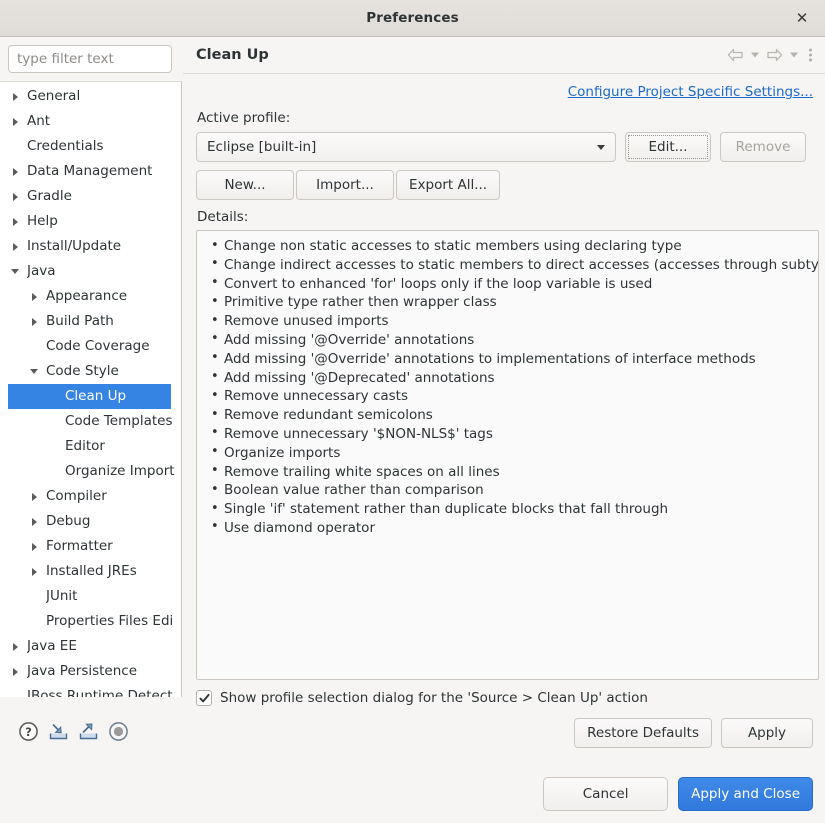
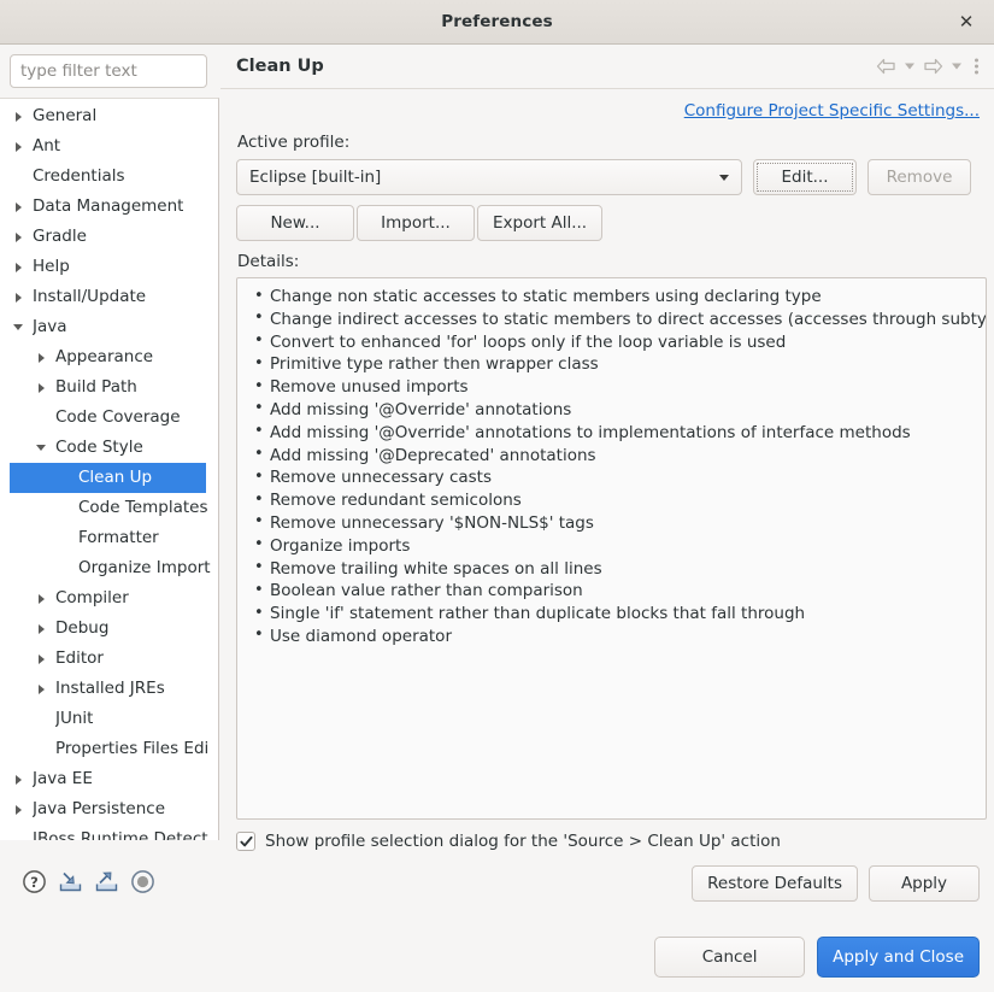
  Preferences
  ✕
  type filter text
  General
  Ant
  Credentials
  Data Management
  Gradle
  Help
  Install/Update
  Java
  Appearance
  Build Path
  Code Coverage
  Code Style
  Clean Up
  Code Templates
- Editor
+ Formatter
  Organize Import
  Compiler
  Debug
- Formatter
+ Editor
  Installed JREs
  JUnit
  Properties Files Edi
  Java EE
  Java Persistence
  JBoss Runtime Detect
  ?
  Clean Up
  Configure Project Specific Settings...
  Active profile:
  Eclipse [built-in]
  Edit...
  Remove
  New...
  Import...
  Export All...
  Details:
  Change non static accesses to static members using declaring type
  Change indirect accesses to static members to direct accesses (accesses through subty
  Convert to enhanced 'for' loops only if the loop variable is used
  Primitive type rather then wrapper class
  Remove unused imports
  Add missing '@Override' annotations
  Add missing '@Override' annotations to implementations of interface methods
  Add missing '@Deprecated' annotations
  Remove unnecessary casts
  Remove redundant semicolons
  Remove unnecessary '$NON-NLS$' tags
  Organize imports
  Remove trailing white spaces on all lines
  Boolean value rather than comparison
  Single 'if' statement rather than duplicate blocks that fall through
  Use diamond operator
  Show profile selection dialog for the 'Source > Clean Up' action
  Restore Defaults
  Apply
  Cancel
  Apply and Close
